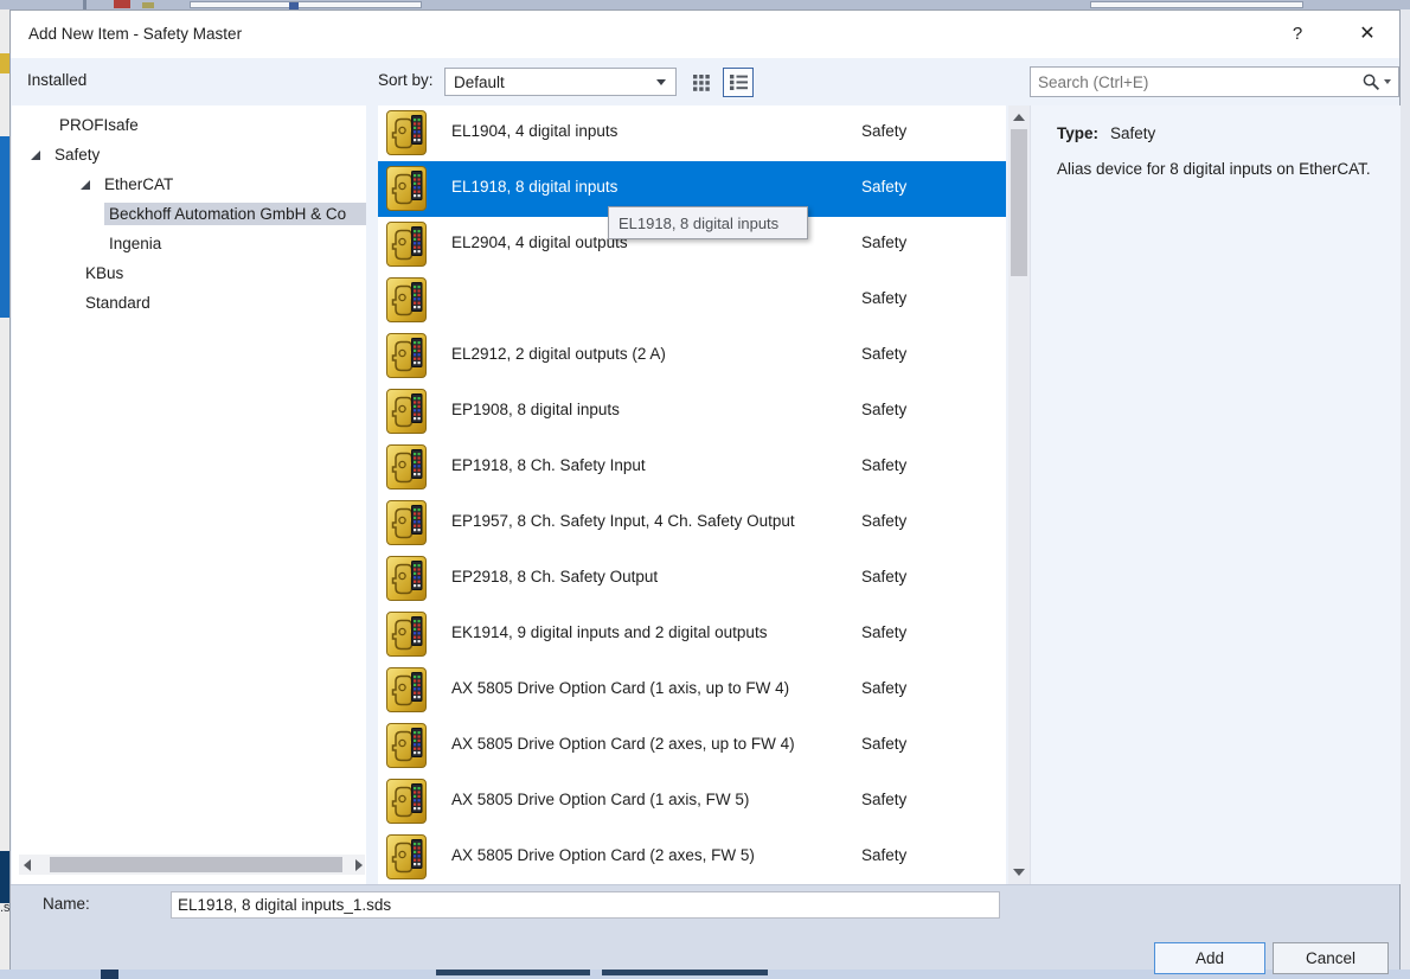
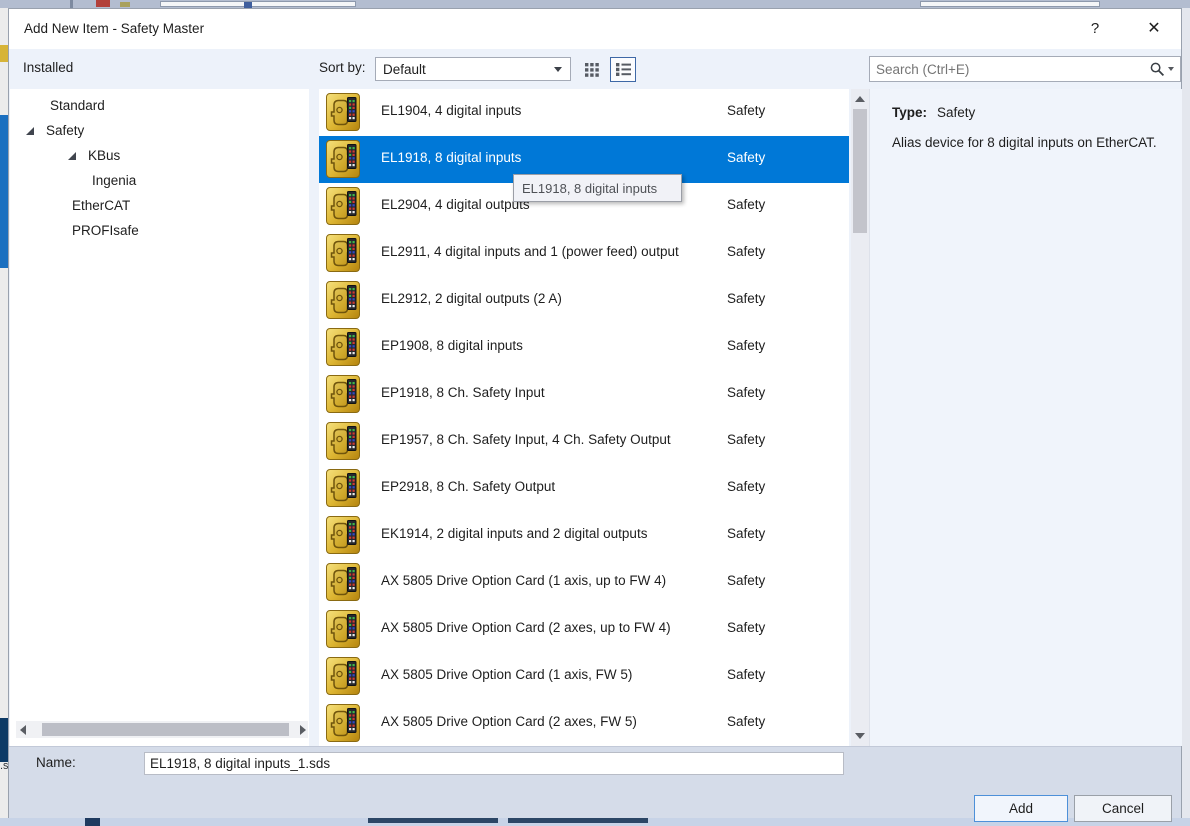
  .s
  Add New Item - Safety Master
  ?
  ✕
  Installed
  Sort by:
  Default
  Search (Ctrl+E)
- PROFIsafe
+ Standard
  Safety
- EtherCAT
+ KBus
- Beckhoff Automation GmbH & Co
  Ingenia
- KBus
+ EtherCAT
- Standard
+ PROFIsafe
  EL1904, 4 digital inputs
  Safety
  EL1918, 8 digital inputs
  Safety
  EL2904, 4 digital outputs
  Safety
+ EL2911, 4 digital inputs and 1 (power feed) output
  Safety
  EL2912, 2 digital outputs (2 A)
  Safety
  EP1908, 8 digital inputs
  Safety
  EP1918, 8 Ch. Safety Input
  Safety
  EP1957, 8 Ch. Safety Input, 4 Ch. Safety Output
  Safety
  EP2918, 8 Ch. Safety Output
  Safety
- EK1914, 9 digital inputs and 2 digital outputs
+ EK1914, 2 digital inputs and 2 digital outputs
  Safety
  AX 5805 Drive Option Card (1 axis, up to FW 4)
  Safety
  AX 5805 Drive Option Card (2 axes, up to FW 4)
  Safety
  AX 5805 Drive Option Card (1 axis, FW 5)
  Safety
  AX 5805 Drive Option Card (2 axes, FW 5)
  Safety
  Type: Safety
  Alias device for 8 digital inputs on EtherCAT.
  EL1918, 8 digital inputs
  Name:
  EL1918, 8 digital inputs_1.sds
  Add
  Cancel
